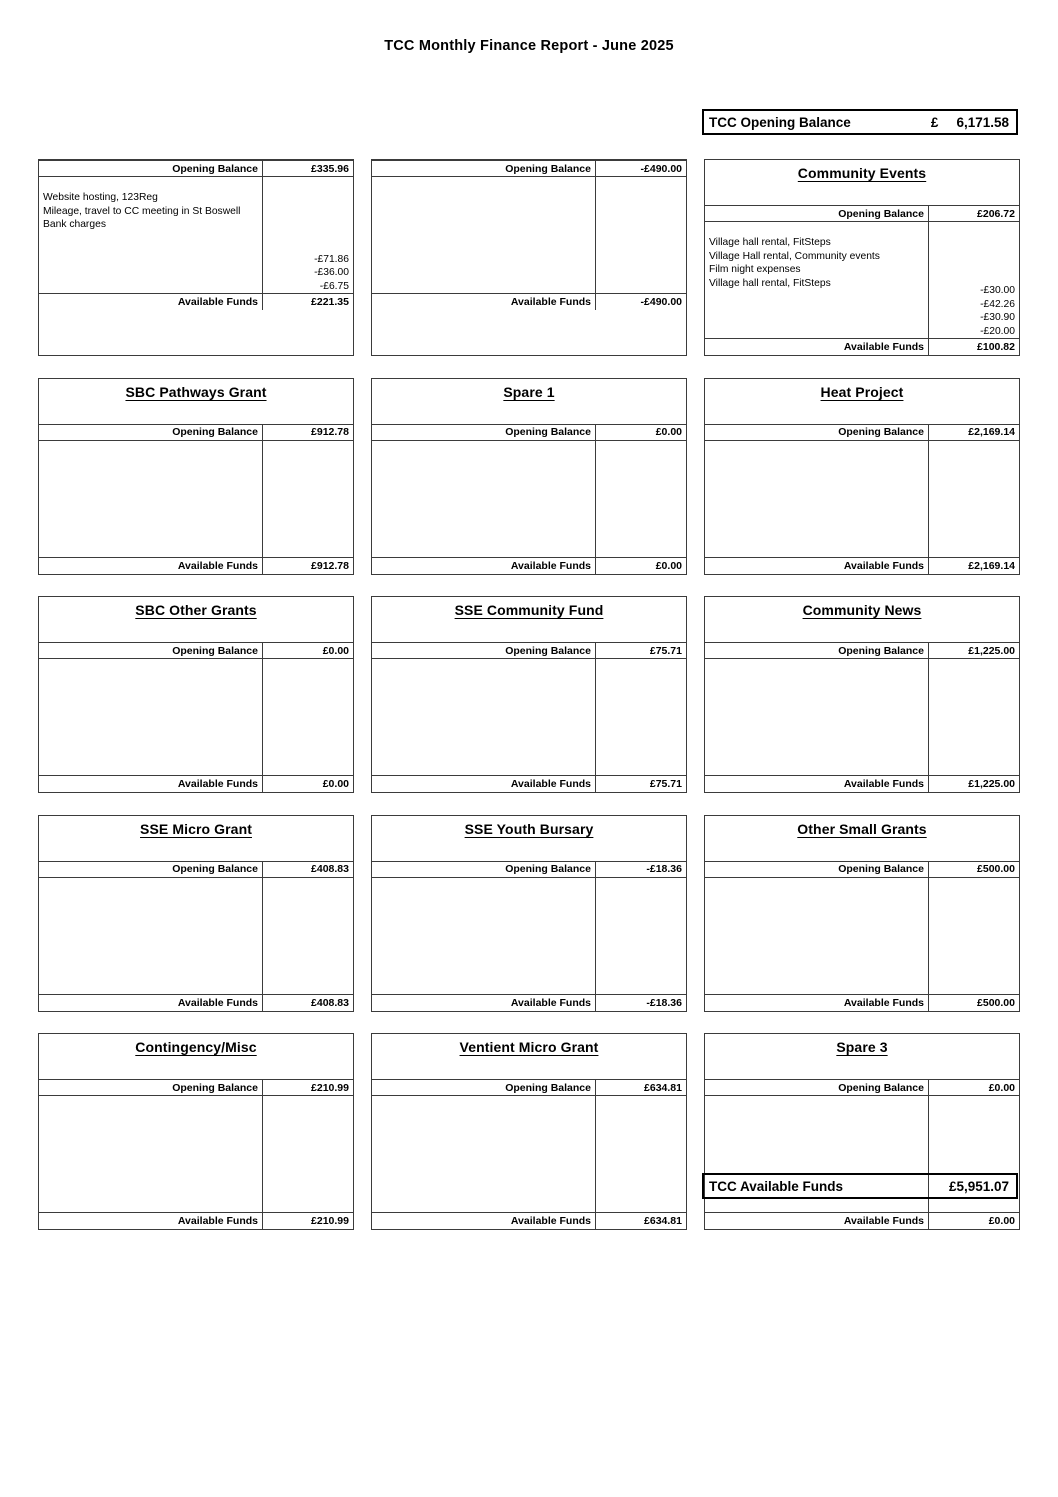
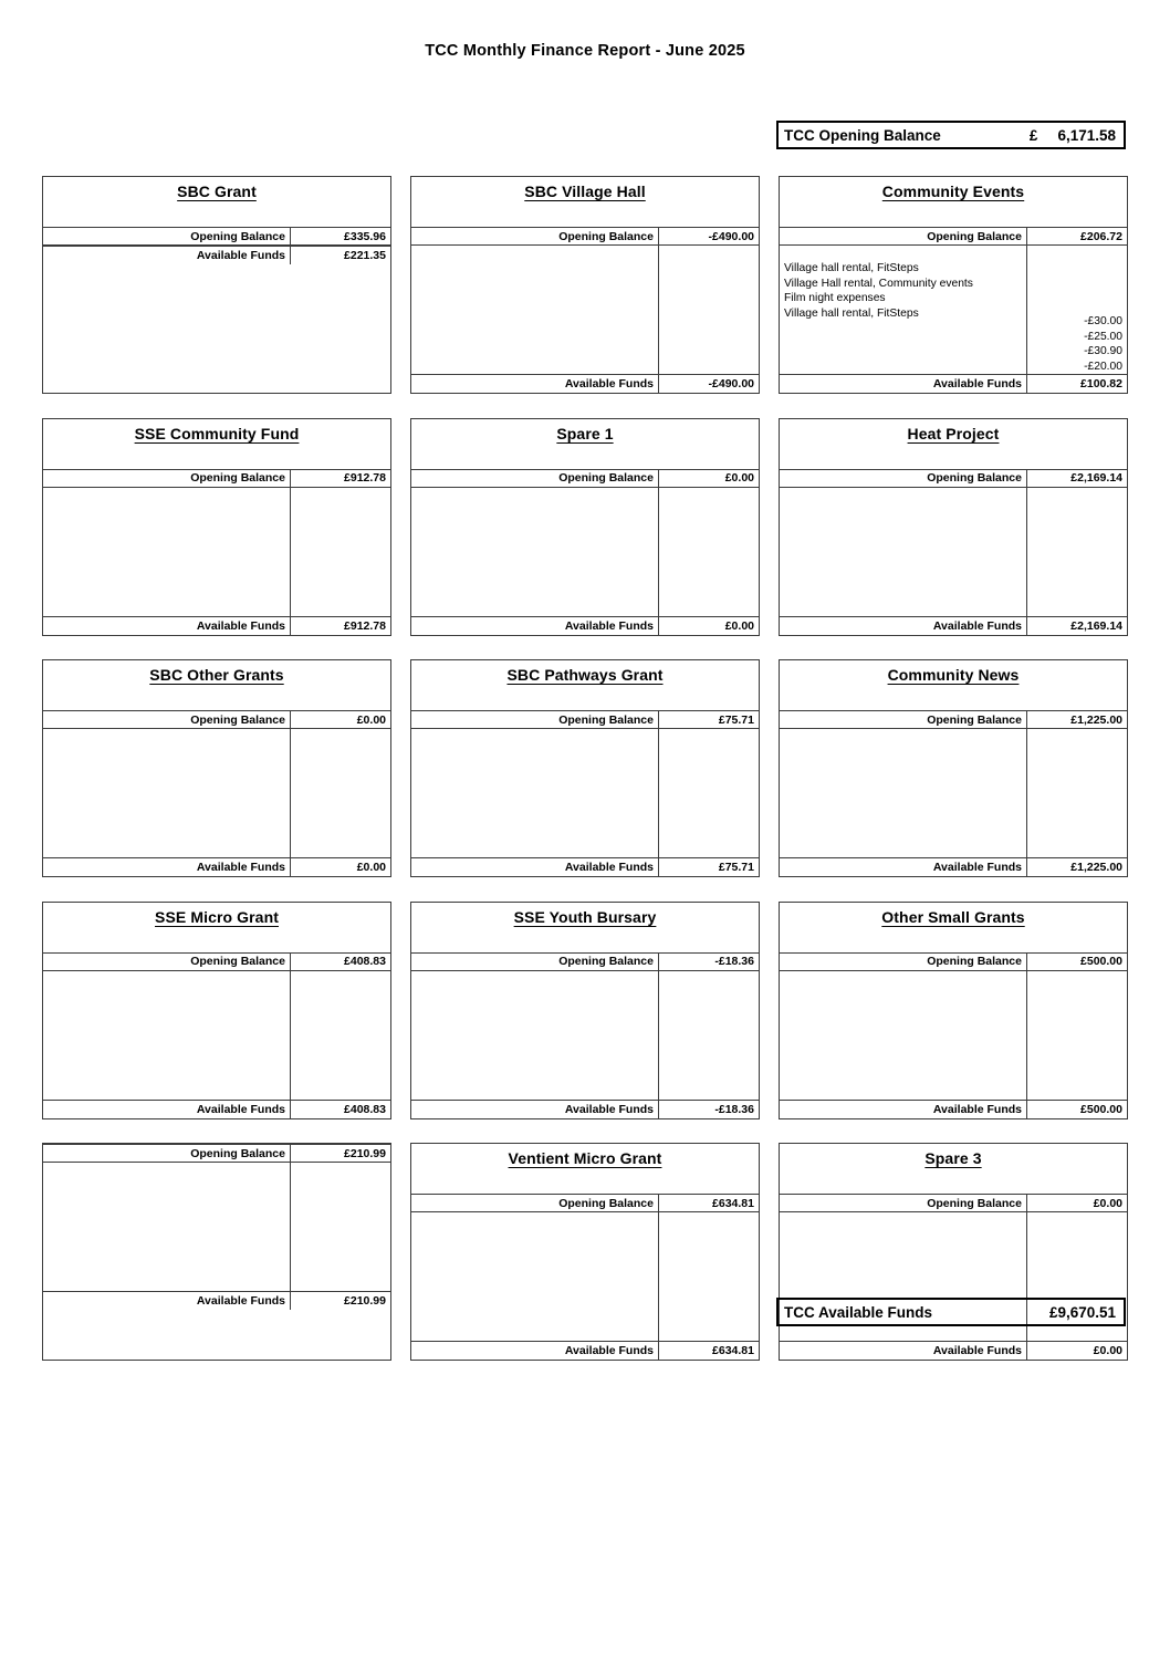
  TCC Monthly Finance Report - June 2025
  TCC Opening Balance
  £
  6,171.58
+ SBC Grant
  Opening Balance
  £335.96
- Website hosting, 123Reg
- Mileage, travel to CC meeting in St Boswell
- Bank charges
- -£71.86
- -£36.00
- -£6.75
  Available Funds
  £221.35
+ SBC Village Hall
  Opening Balance
  -£490.00
  Available Funds
  -£490.00
  Community Events
  Opening Balance
  £206.72
  Village hall rental, FitSteps
  Village Hall rental, Community events
  Film night expenses
  Village hall rental, FitSteps
  -£30.00
- -£42.26
+ -£25.00
  -£30.90
  -£20.00
  Available Funds
  £100.82
- SBC Pathways Grant
+ SSE Community Fund
  Opening Balance
  £912.78
  Available Funds
  £912.78
  Spare 1
  Opening Balance
  £0.00
  Available Funds
  £0.00
  Heat Project
  Opening Balance
  £2,169.14
  Available Funds
  £2,169.14
  SBC Other Grants
  Opening Balance
  £0.00
  Available Funds
  £0.00
- SSE Community Fund
+ SBC Pathways Grant
  Opening Balance
  £75.71
  Available Funds
  £75.71
  Community News
  Opening Balance
  £1,225.00
  Available Funds
  £1,225.00
  SSE Micro Grant
  Opening Balance
  £408.83
  Available Funds
  £408.83
  SSE Youth Bursary
  Opening Balance
  -£18.36
  Available Funds
  -£18.36
  Other Small Grants
  Opening Balance
  £500.00
  Available Funds
  £500.00
- Contingency/Misc
  Opening Balance
  £210.99
  Available Funds
  £210.99
  Ventient Micro Grant
  Opening Balance
  £634.81
  Available Funds
  £634.81
  Spare 3
  Opening Balance
  £0.00
  Available Funds
  £0.00
  TCC Available Funds
- £5,951.07
+ £9,670.51
